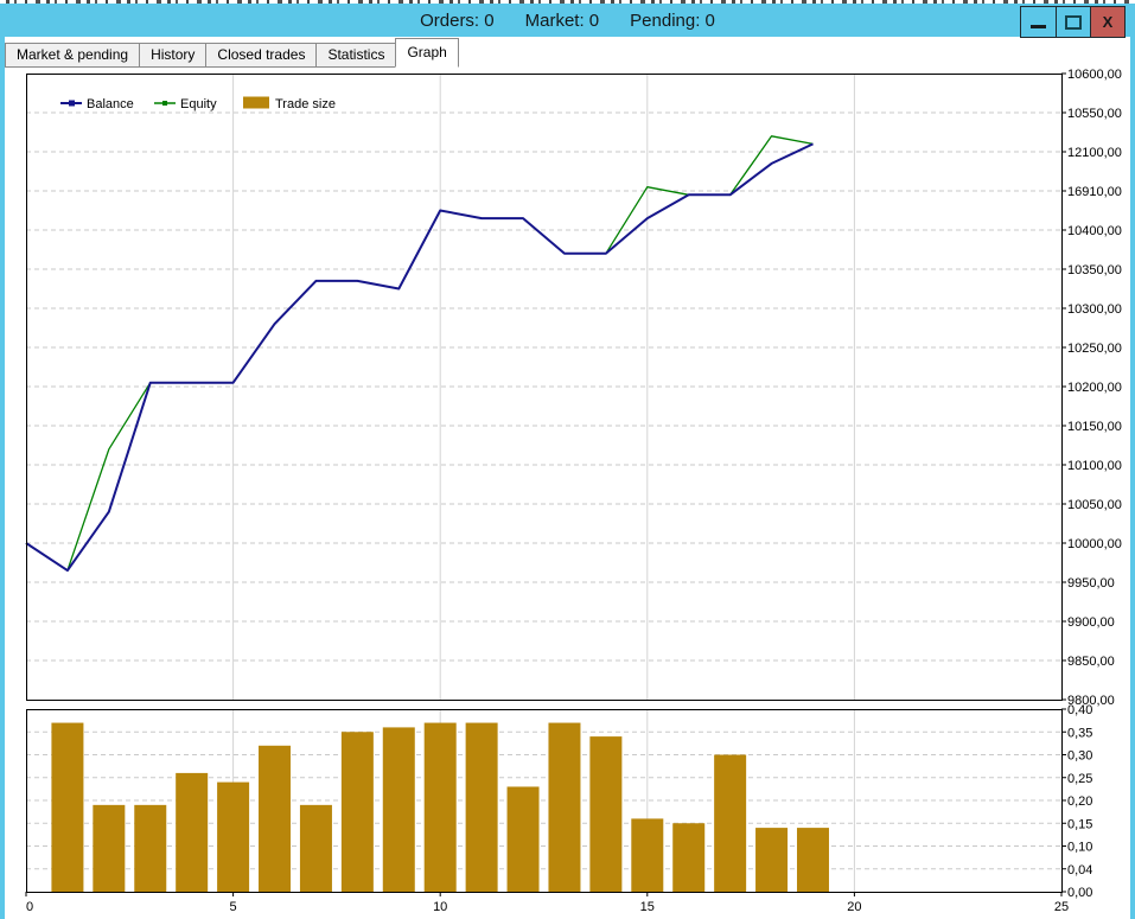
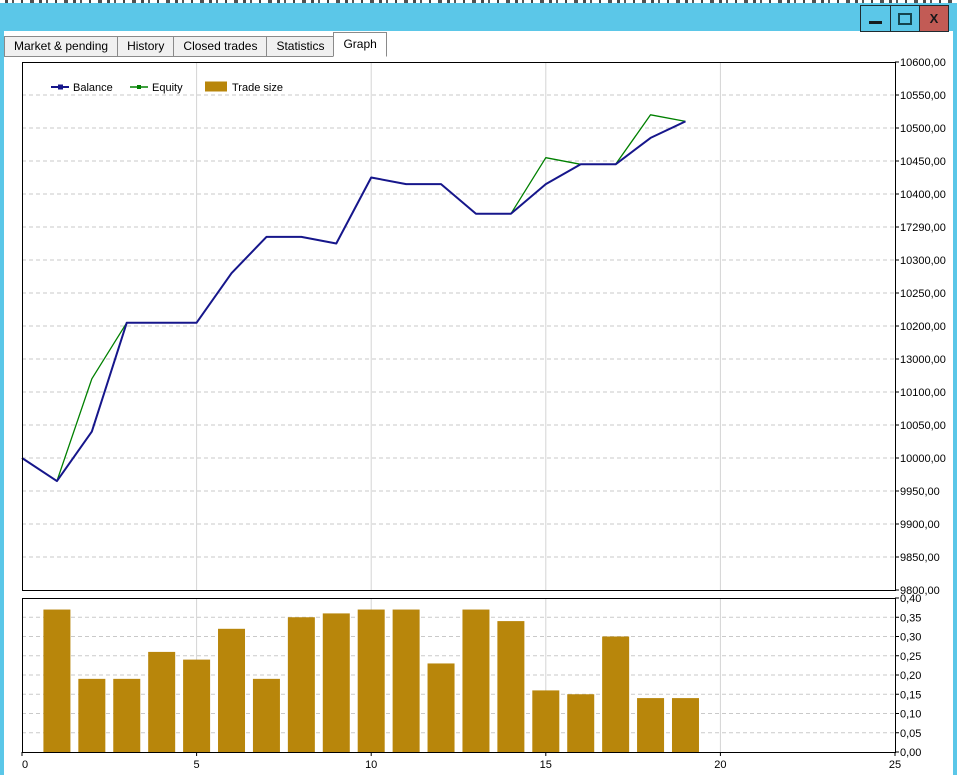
- Orders: 0
- Market: 0
- Pending: 0
  X
  Market & pending
  History
  Closed trades
  Statistics
  Graph
  10600,00
  10550,00
- 12100,00
+ 10500,00
- 16910,00
+ 10450,00
  10400,00
- 10350,00
+ 17290,00
  10300,00
  10250,00
  10200,00
- 10150,00
+ 13000,00
  10100,00
  10050,00
  10000,00
  9950,00
  9900,00
  9850,00
  9800,00
  0,40
  0,35
  0,30
  0,25
  0,20
  0,15
  0,10
- 0,04
+ 0,05
  0,00
  0
  5
  10
  15
  20
  25
  Balance
  Equity
  Trade size
